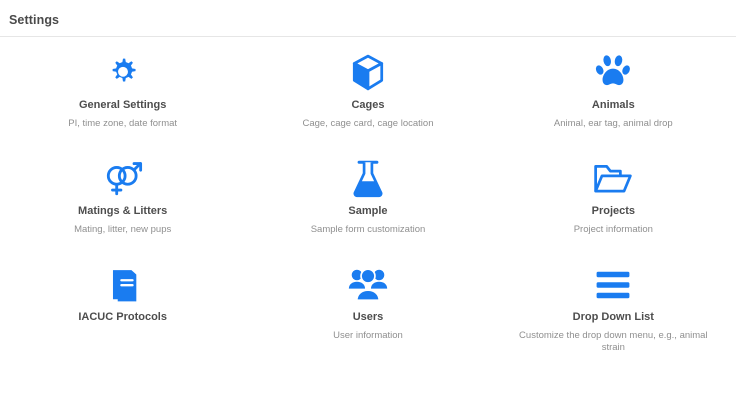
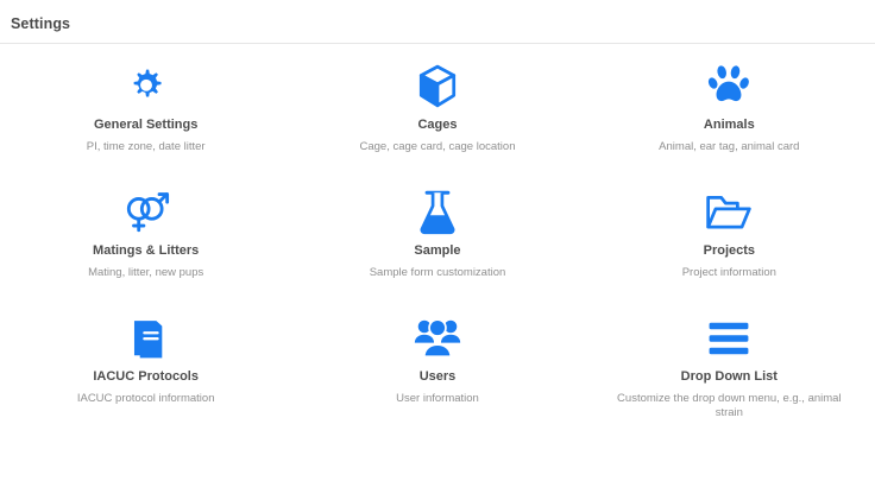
  Settings
  General Settings
- PI, time zone, date format
+ PI, time zone, date litter
  Cages
  Cage, cage card, cage location
  Animals
- Animal, ear tag, animal drop
+ Animal, ear tag, animal card
  Matings & Litters
  Mating, litter, new pups
  Sample
  Sample form customization
  Projects
  Project information
  IACUC Protocols
+ IACUC protocol information
  Users
  User information
  Drop Down List
  Customize the drop down menu, e.g., animal strain
